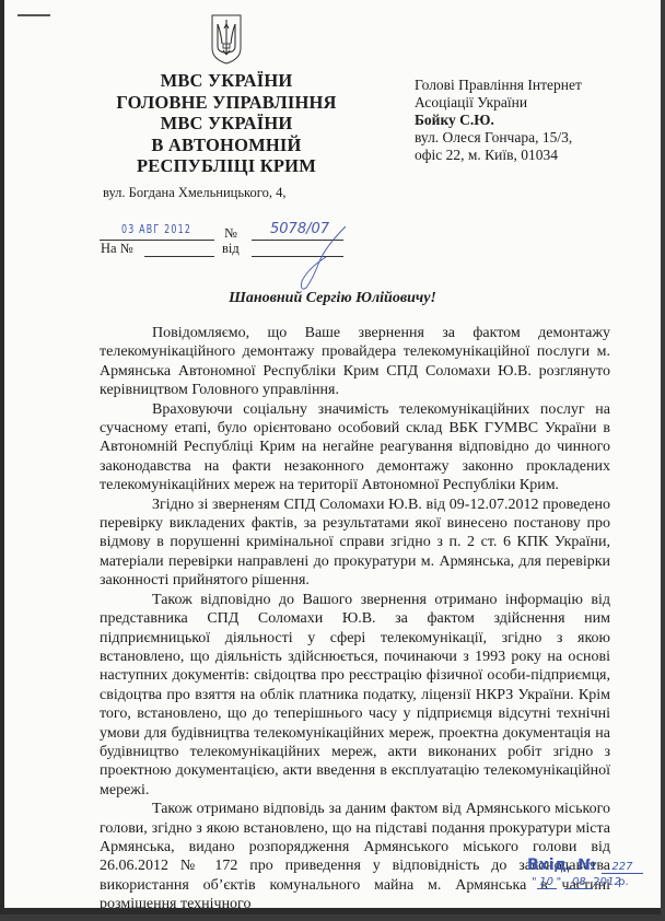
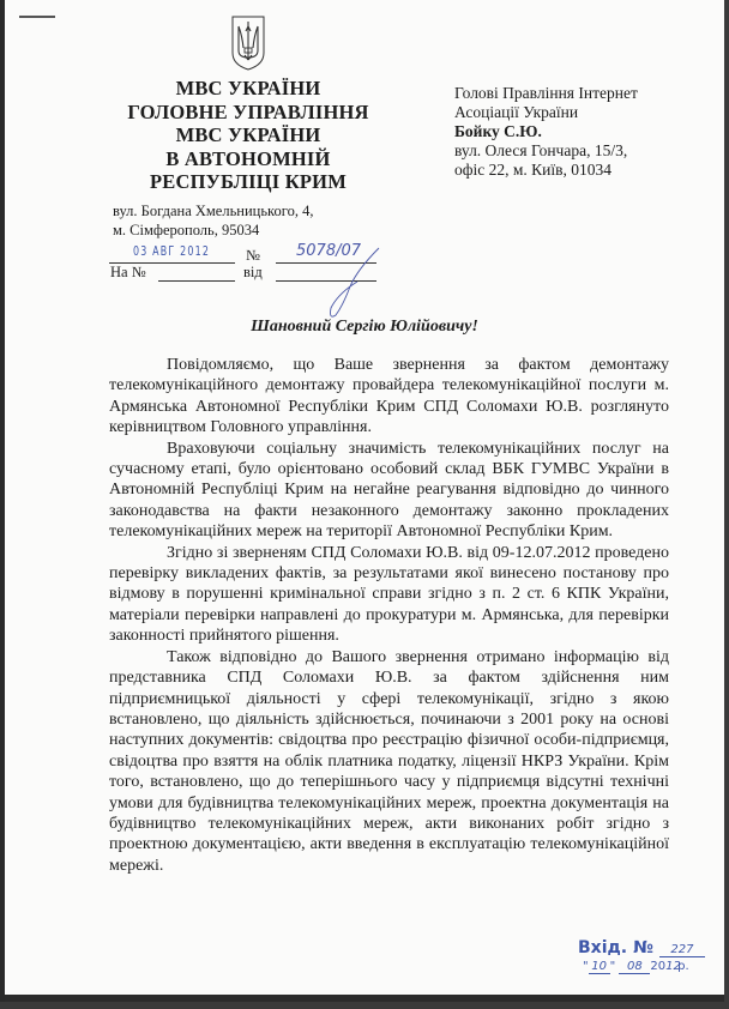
  МВС УКРАЇНИ
  ГОЛОВНЕ УПРАВЛІННЯ
  МВС УКРАЇНИ
  В АВТОНОМНІЙ
  РЕСПУБЛІЦІ КРИМ
  вул. Богдана Хмельницького, 4,
+ м. Сімферополь, 95034
  03 АВГ 2012
  №
  5078/07
  На №
  від
  Голові Правління Інтернет
  Асоціації України
  Бойку С.Ю.
  вул. Олеся Гончара, 15/3,
  офіс 22, м. Київ, 01034
  Шановний Сергію Юлійовичу!
  Повідомляємо, що Ваше звернення за фактом демонтажу телекомунікаційного демонтажу провайдера телекомунікаційної послуги м. Армянська Автономної Республіки Крим СПД Соломахи Ю.В. розглянуто керівництвом Головного управління.
  Враховуючи соціальну значимість телекомунікаційних послуг на сучасному етапі, було орієнтовано особовий склад ВБК ГУМВС України в Автономній Республіці Крим на негайне реагування відповідно до чинного законодавства на факти незаконного демонтажу законно прокладених телекомунікаційних мереж на території Автономної Республіки Крим.
  Згідно зі зверненям СПД Соломахи Ю.В. від 09-12.07.2012 проведено перевірку викладених фактів, за результатами якої винесено постанову про відмову в порушенні кримінальної справи згідно з п. 2 ст. 6 КПК України, матеріали перевірки направлені до прокуратури м. Армянська, для перевірки законності прийнятого рішення.
- Також відповідно до Вашого звернення отримано інформацію від представника СПД Соломахи Ю.В. за фактом здійснення ним підприємницької діяльності у сфері телекомунікації, згідно з якою встановлено, що діяльність здійснюється, починаючи з 1993 року на основі наступних документів: свідоцтва про реєстрацію фізичної особи-підприємця, свідоцтва про взяття на облік платника податку, ліцензії НКРЗ України. Крім того, встановлено, що до теперішнього часу у підприємця відсутні технічні умови для будівництва телекомунікаційних мереж, проектна документація на будівництво телекомунікаційних мереж, акти виконаних робіт згідно з проектною документацією, акти введення в експлуатацію телекомунікаційної мережі.
+ Також відповідно до Вашого звернення отримано інформацію від представника СПД Соломахи Ю.В. за фактом здійснення ним підприємницької діяльності у сфері телекомунікації, згідно з якою встановлено, що діяльність здійснюється, починаючи з 2001 року на основі наступних документів: свідоцтва про реєстрацію фізичної особи-підприємця, свідоцтва про взяття на облік платника податку, ліцензії НКРЗ України. Крім того, встановлено, що до теперішнього часу у підприємця відсутні технічні умови для будівництва телекомунікаційних мереж, проектна документація на будівництво телекомунікаційних мереж, акти виконаних робіт згідно з проектною документацією, акти введення в експлуатацію телекомунікаційної мережі.
- Також отримано відповідь за даним фактом від Армянського міського голови, згідно з якою встановлено, що на підставі подання прокуратури міста Армянська, видано розпорядження Армянського міського голови від 26.06.2012 № 172 про приведення у відповідність до законодавства використання об’єктів комунального майна м. Армянська в частині розміщення технічного
  Вхід. № 227
  " 10 " 08 2012р.
